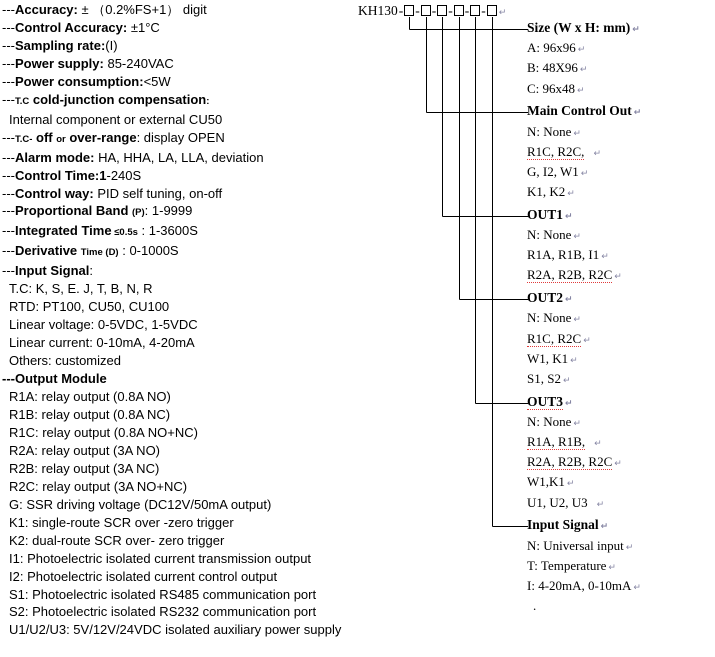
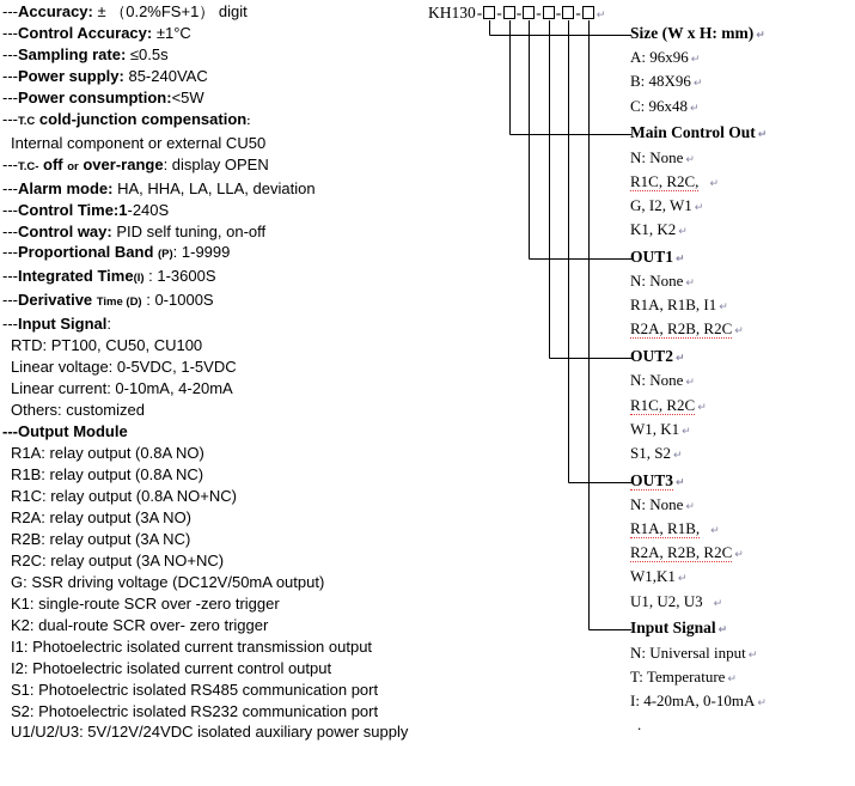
  ---Accuracy: ± （0.2%FS+1） digit
  ---Control Accuracy: ±1°C
- ---Sampling rate:(I)
+ ---Sampling rate: ≤0.5s
  ---Power supply: 85-240VAC
  ---Power consumption:<5W
  ---T.C cold-junction compensation:
  Internal component or external CU50
  ---T.C- off or over-range: display OPEN
  ---Alarm mode: HA, HHA, LA, LLA, deviation
  ---Control Time:1-240S
  ---Control way: PID self tuning, on-off
  ---Proportional Band (P): 1-9999
- ---Integrated Time ≤0.5s : 1-3600S
+ ---Integrated Time(I) : 1-3600S
  ---Derivative Time (D) : 0-1000S
  ---Input Signal:
- T.C: K, S, E. J, T, B, N, R
  RTD: PT100, CU50, CU100
  Linear voltage: 0-5VDC, 1-5VDC
  Linear current: 0-10mA, 4-20mA
  Others: customized
  ---Output Module
  R1A: relay output (0.8A NO)
  R1B: relay output (0.8A NC)
  R1C: relay output (0.8A NO+NC)
  R2A: relay output (3A NO)
  R2B: relay output (3A NC)
  R2C: relay output (3A NO+NC)
  G: SSR driving voltage (DC12V/50mA output)
  K1: single-route SCR over -zero trigger
  K2: dual-route SCR over- zero trigger
  I1: Photoelectric isolated current transmission output
  I2: Photoelectric isolated current control output
  S1: Photoelectric isolated RS485 communication port
  S2: Photoelectric isolated RS232 communication port
  U1/U2/U3: 5V/12V/24VDC isolated auxiliary power supply
  KH130- - - - - - ↵
  Size (W x H: mm) ↵
  A: 96x96 ↵
  B: 48X96 ↵
  C: 96x48 ↵
  Main Control Out ↵
  N: None ↵
  R1C, R2C, ↵
  G, I2, W1 ↵
  K1, K2 ↵
  OUT1 ↵
  N: None ↵
  R1A, R1B, I1 ↵
  R2A, R2B, R2C ↵
  OUT2 ↵
  N: None ↵
  R1C, R2C ↵
  W1, K1 ↵
  S1, S2 ↵
  OUT3 ↵
  N: None ↵
  R1A, R1B, ↵
  R2A, R2B, R2C ↵
  W1,K1 ↵
  U1, U2, U3 ↵
  Input Signal ↵
  N: Universal input ↵
  T: Temperature ↵
  I: 4-20mA, 0-10mA ↵
  .
